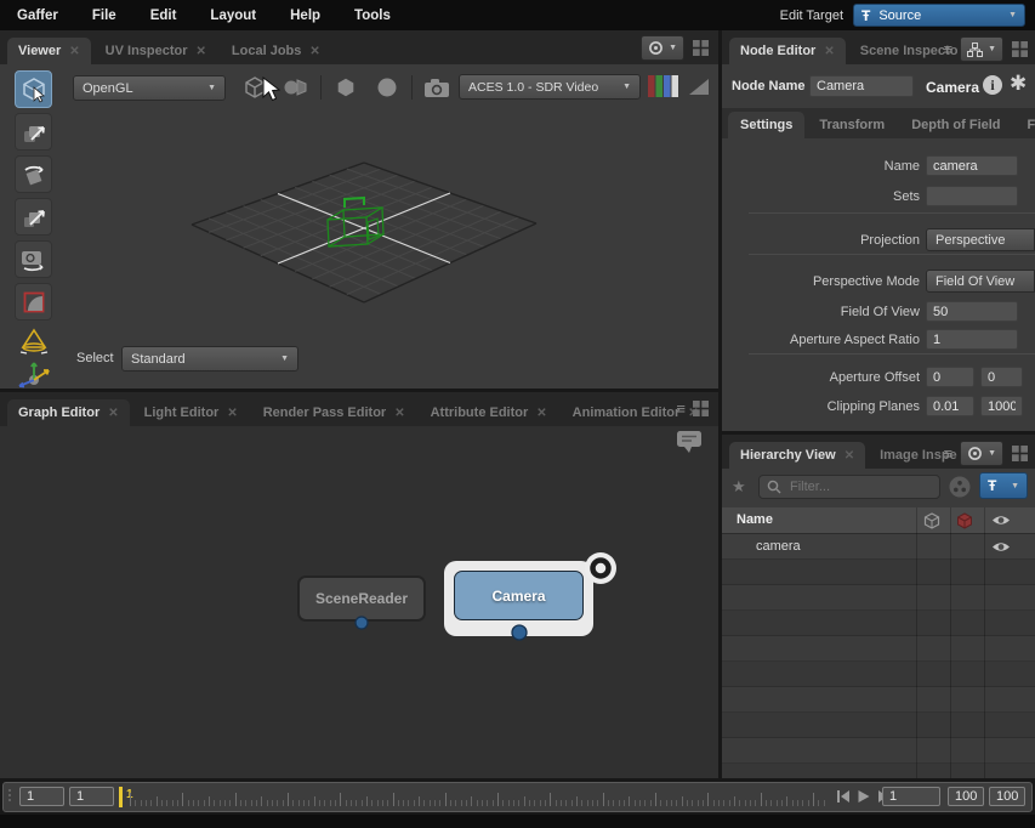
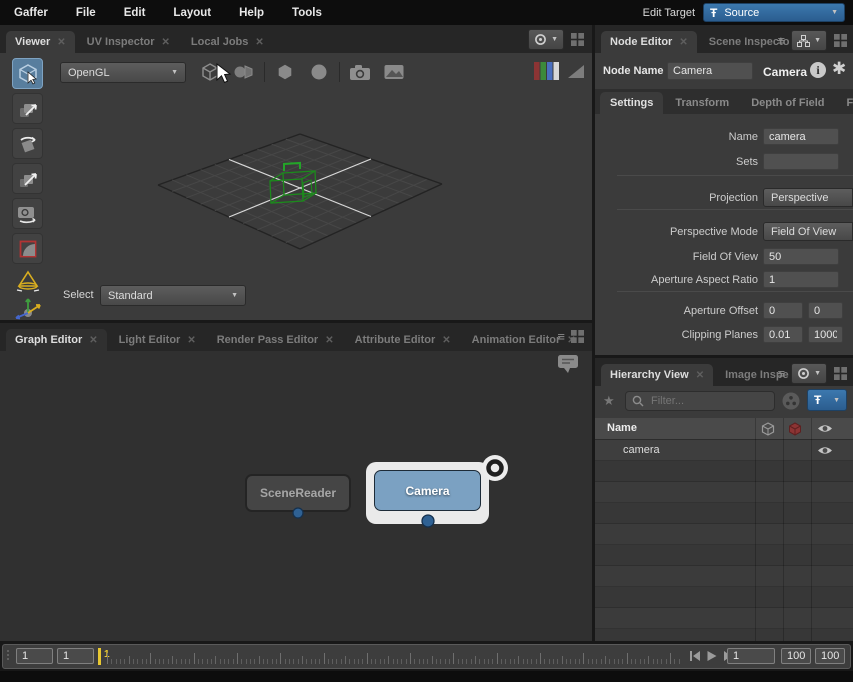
  Gaffer
  File
  Edit
  Layout
  Help
  Tools
  Edit Target
  Ŧ
  Source
  Viewer
  ✕
  UV Inspector
  ✕
  Local Jobs
  ✕
  OpenGL
- ACES 1.0 - SDR Video
  Select
  Standard
  Graph Editor
  ✕
  Light Editor
  ✕
  Render Pass Editor
  ✕
  Attribute Editor
  ✕
  Animation Editor
  ≡
  SceneReader
  Camera
  Node Editor
  ✕
  Scene Inspecto
  ≡
  Node Name
  Camera
  Camera
  i
  ✱
  Settings
  Transform
  Depth of Field
  F
  Name
  camera
  Sets
  Projection
  Perspective
  Perspective Mode
  Field Of View
  Field Of View
  50
  Aperture Aspect Ratio
  1
  Aperture Offset
  0
  0
  Clipping Planes
  0.01
  1000
  Hierarchy View
  ✕
  Image Inspe
  ≡
  ★
  Filter...
  Ŧ
  Name
  camera
  1
  1
  1
  100
  100
